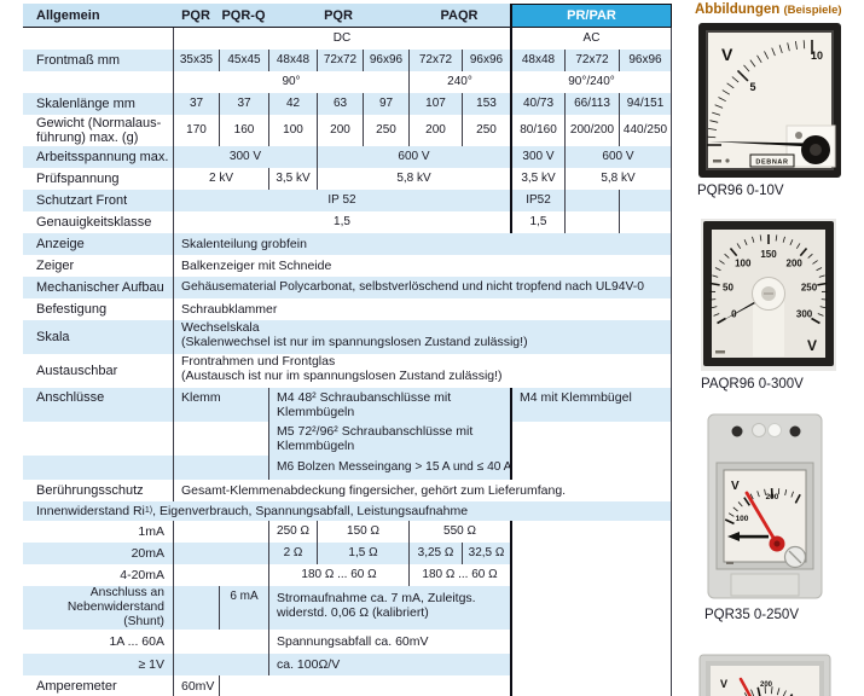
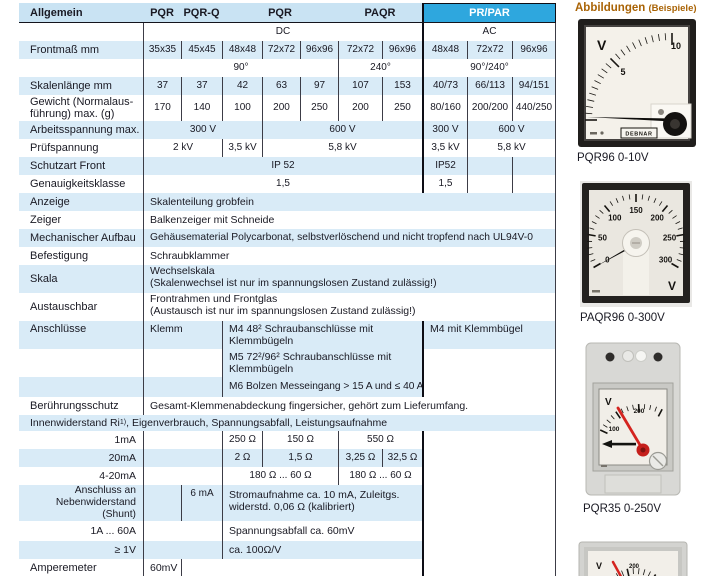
  Allgemein
  PQR
  PQR-Q
  PQR
  PAQR
  PR/PAR
  DC
  AC
  Frontmaß mm
  35x35
  45x45
  48x48
  72x72
  96x96
  72x72
  96x96
  48x48
  72x72
  96x96
  90°
  240°
  90°/240°
  Skalenlänge mm
  37
  37
  42
  63
  97
  107
  153
  40/73
  66/113
  94/151
  Gewicht (Normalaus-
  führung) max. (g)
  170
- 160
+ 140
  100
  200
  250
  200
  250
  80/160
  200/200
  440/250
  Arbeitsspannung max.
  300 V
  600 V
  300 V
  600 V
  Prüfspannung
  2 kV
  3,5 kV
  5,8 kV
  3,5 kV
  5,8 kV
  Schutzart Front
  IP 52
  IP52
  Genauigkeitsklasse
  1,5
  1,5
  Anzeige
  Skalenteilung grobfein
  Zeiger
  Balkenzeiger mit Schneide
  Mechanischer Aufbau
  Gehäusematerial Polycarbonat, selbstverlöschend und nicht tropfend nach UL94V-0
  Befestigung
  Schraubklammer
  Skala
  Wechselskala
  (Skalenwechsel ist nur im spannungslosen Zustand zulässig!)
  Austauschbar
  Frontrahmen und Frontglas
  (Austausch ist nur im spannungslosen Zustand zulässig!)
  Anschlüsse
  Klemm
  M4 48² Schraubanschlüsse mit Klemmbügeln
  M4 mit Klemmbügel
  M5 72²/96² Schraubanschlüsse mit Klemmbügeln
  M6 Bolzen Messeingang > 15 A und ≤ 40 A
  Berührungsschutz
  Gesamt-Klemmenabdeckung fingersicher, gehört zum Lieferumfang.
  Innenwiderstand Ri
  , Eigenverbrauch, Spannungsabfall, Leistungsaufnahme
  1mA
  250 Ω
  150 Ω
  550 Ω
  20mA
  2 Ω
  1,5 Ω
  3,25 Ω
  32,5 Ω
  4-20mA
  180 Ω ... 60 Ω
  180 Ω ... 60 Ω
  Anschluss an
  Nebenwiderstand
  (Shunt)
  6 mA
- Stromaufnahme ca. 7 mA, Zuleitgs.
+ Stromaufnahme ca. 10 mA, Zuleitgs.
  widerstd. 0,06 Ω (kalibriert)
  1A ... 60A
  Spannungsabfall ca. 60mV
  ≥ 1V
  ca. 100Ω/V
  Amperemeter
  60mV
  Abbildungen (Beispiele)
  V
  5
  10
  PQR96 0-10V
  50
  100
  150
  200
  250
  300
  V
  PAQR96 0-300V
  V
  PQR35 0-250V
  V
